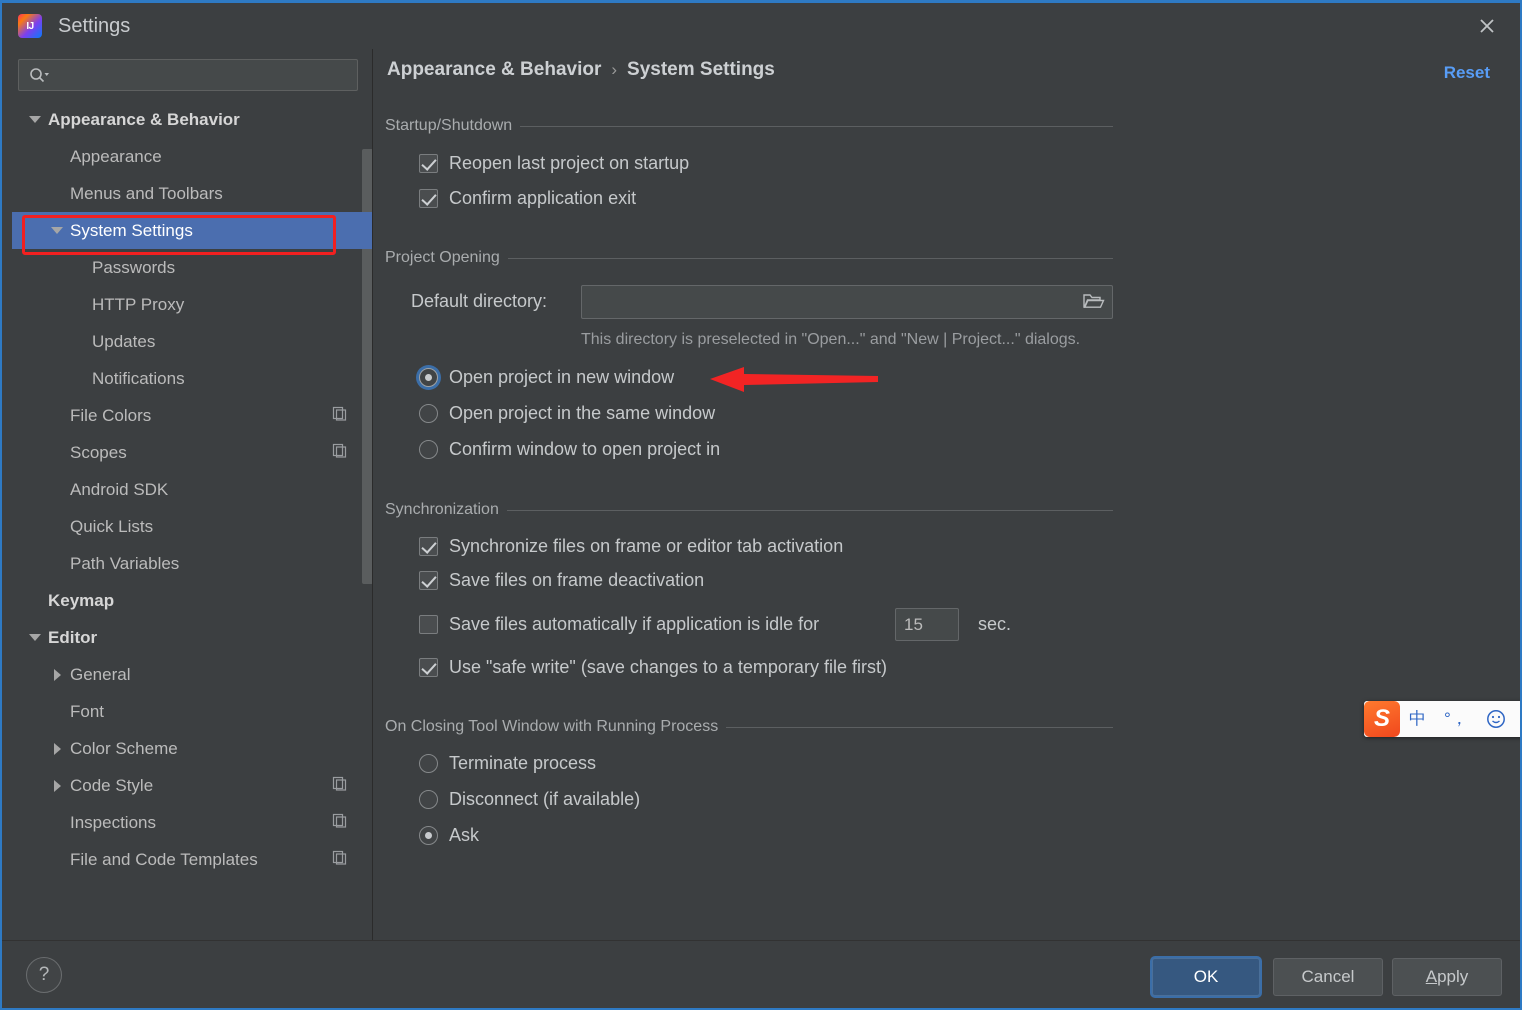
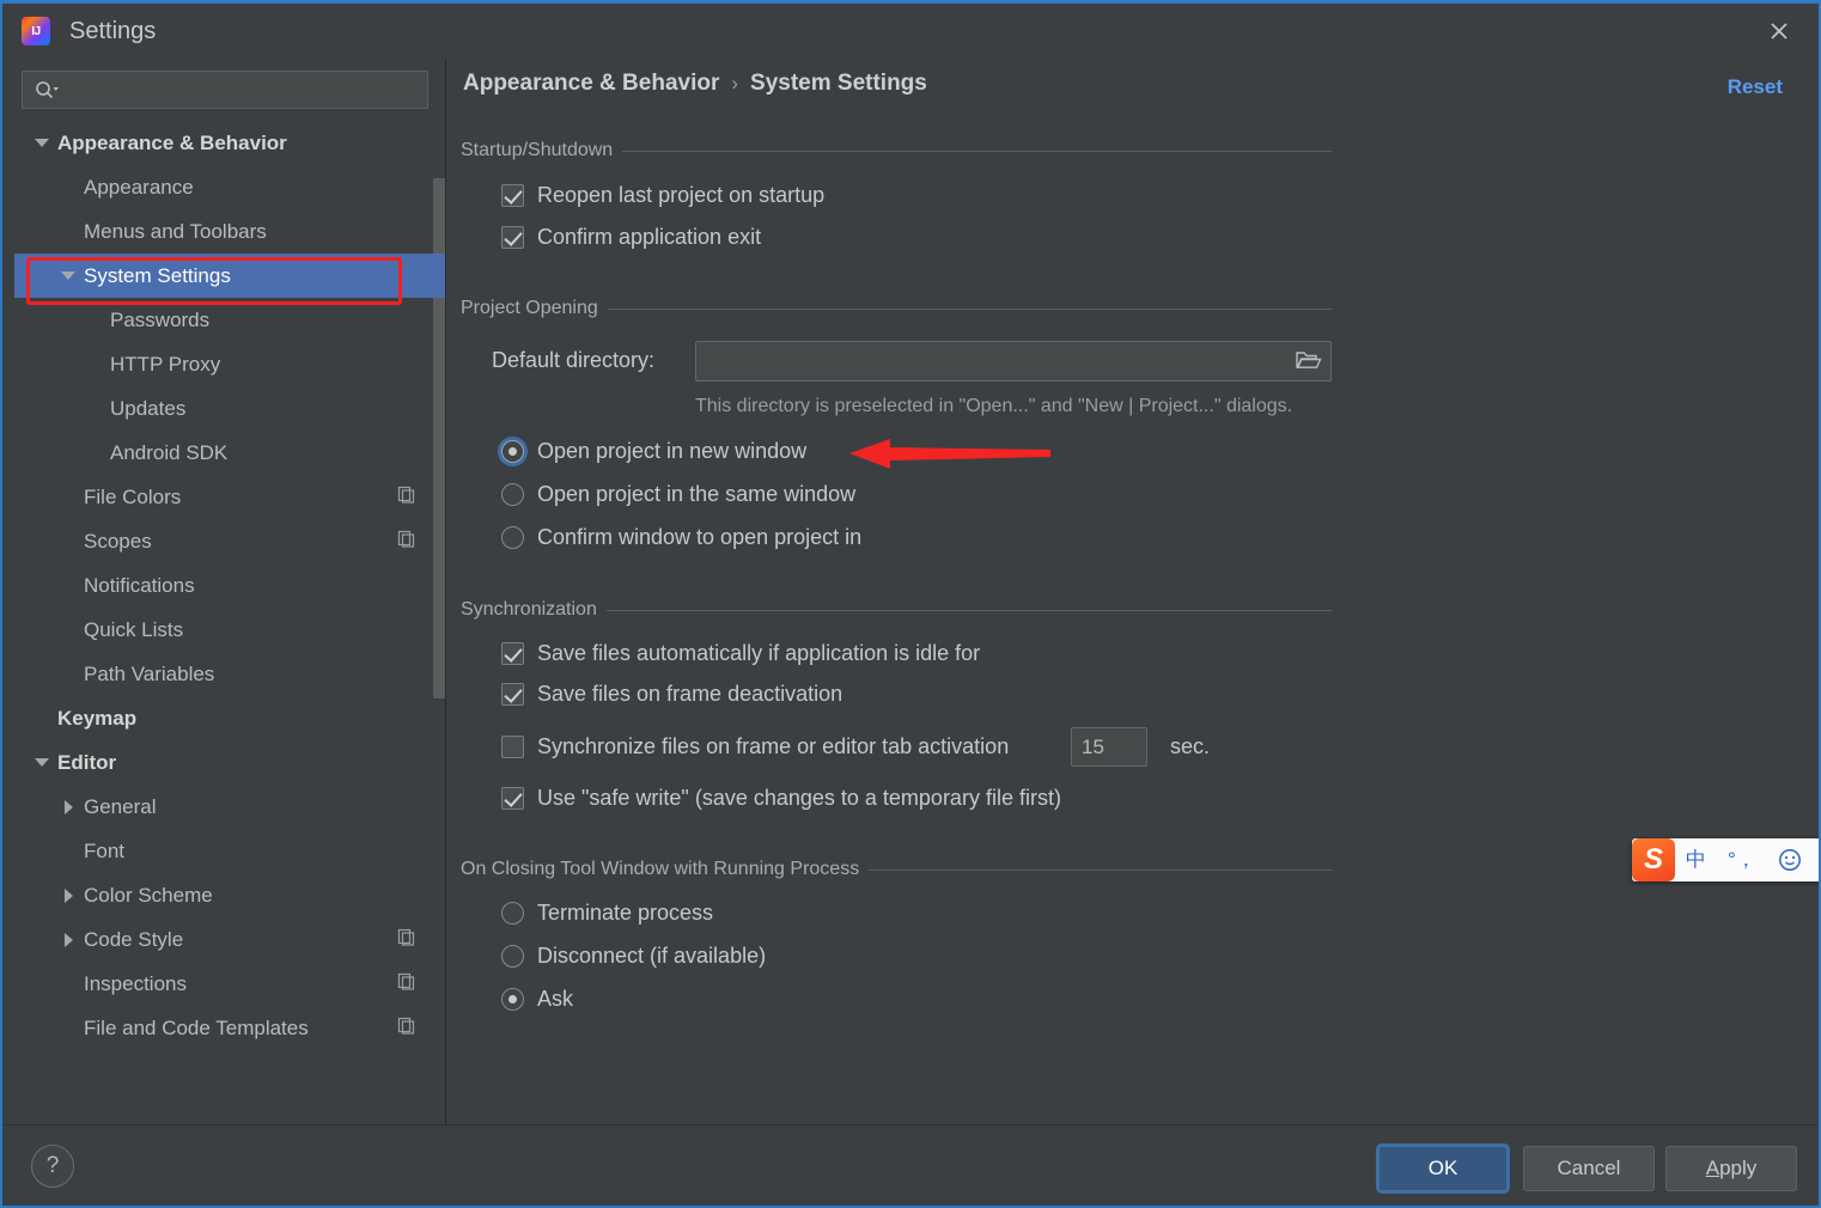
  Settings
  Appearance & Behavior
  Appearance
  Menus and Toolbars
  System Settings
  Passwords
  HTTP Proxy
  Updates
- Notifications
+ Android SDK
  File Colors
  Scopes
- Android SDK
+ Notifications
  Quick Lists
  Path Variables
  Keymap
  Editor
  General
  Font
  Color Scheme
  Code Style
  Inspections
  File and Code Templates
  Appearance & Behavior
  ›
  System Settings
  Reset
  Startup/Shutdown
  Reopen last project on startup
  Confirm application exit
  Project Opening
  Default directory:
  This directory is preselected in "Open..." and "New | Project..." dialogs.
  Open project in new window
  Open project in the same window
  Confirm window to open project in
  Synchronization
- Synchronize files on frame or editor tab activation
+ Save files automatically if application is idle for
  Save files on frame deactivation
- Save files automatically if application is idle for
+ Synchronize files on frame or editor tab activation
  15
  sec.
  Use "safe write" (save changes to a temporary file first)
  On Closing Tool Window with Running Process
  Terminate process
  Disconnect (if available)
  Ask
  ?
  OK
  Cancel
  A
  pply
  S
  中
  °，
